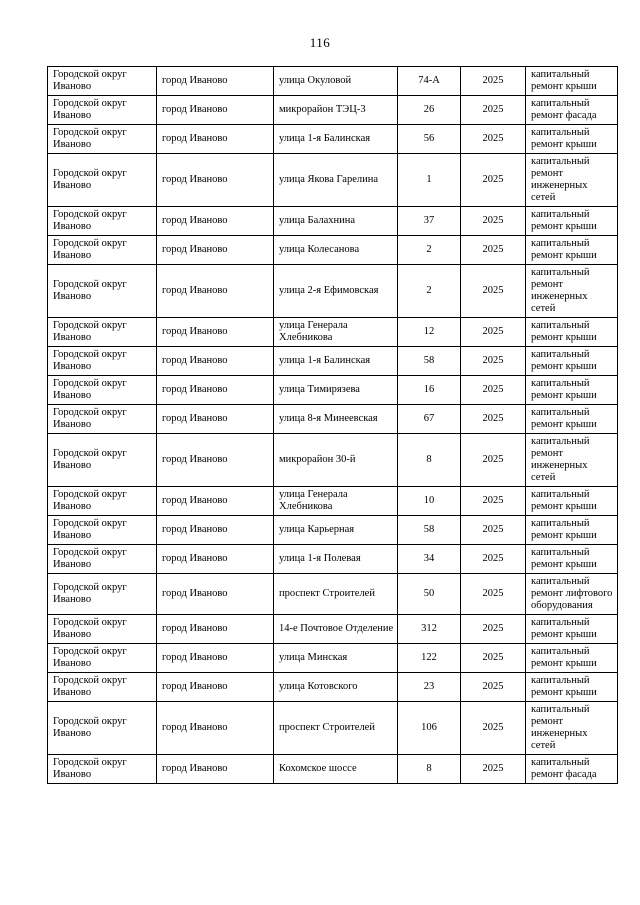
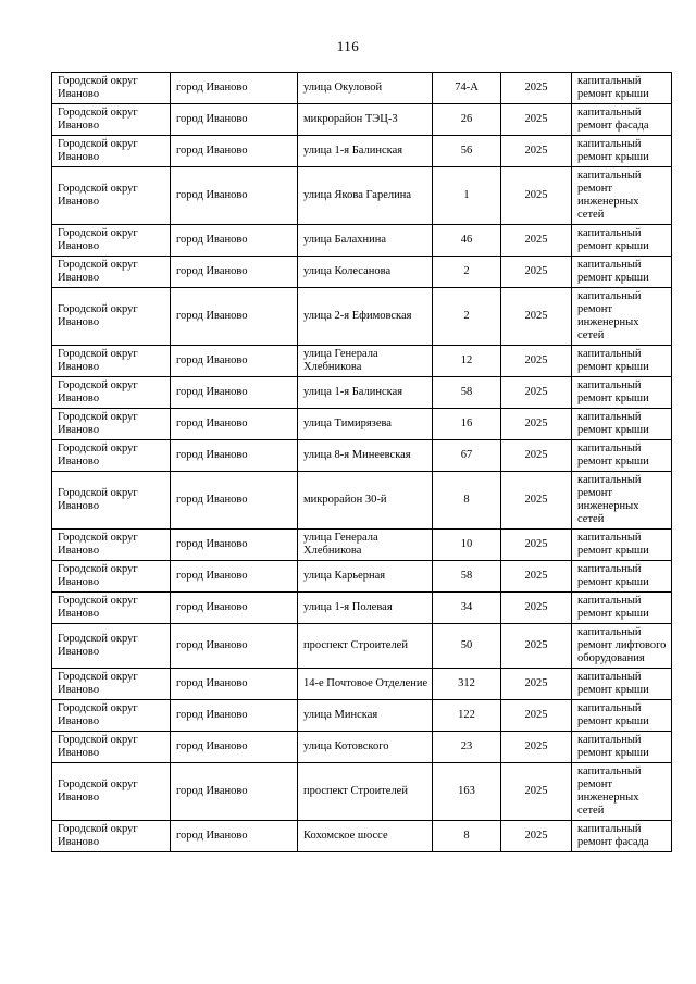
  116
  Городской округ Иваново	город Иваново	улица Окуловой	74-А	2025	капитальный ремонт крыши
  Городской округ Иваново	город Иваново	микрорайон ТЭЦ-3	26	2025	капитальный ремонт фасада
  Городской округ Иваново	город Иваново	улица 1-я Балинская	56	2025	капитальный ремонт крыши
  Городской округ Иваново	город Иваново	улица Якова Гарелина	1	2025	капитальный ремонт инженерных сетей
- Городской округ Иваново	город Иваново	улица Балахнина	37	2025	капитальный ремонт крыши
+ Городской округ Иваново	город Иваново	улица Балахнина	46	2025	капитальный ремонт крыши
  Городской округ Иваново	город Иваново	улица Колесанова	2	2025	капитальный ремонт крыши
  Городской округ Иваново	город Иваново	улица 2-я Ефимовская	2	2025	капитальный ремонт инженерных сетей
  Городской округ Иваново	город Иваново	улица Генерала Хлебникова	12	2025	капитальный ремонт крыши
  Городской округ Иваново	город Иваново	улица 1-я Балинская	58	2025	капитальный ремонт крыши
  Городской округ Иваново	город Иваново	улица Тимирязева	16	2025	капитальный ремонт крыши
  Городской округ Иваново	город Иваново	улица 8-я Минеевская	67	2025	капитальный ремонт крыши
  Городской округ Иваново	город Иваново	микрорайон 30-й	8	2025	капитальный ремонт инженерных сетей
  Городской округ Иваново	город Иваново	улица Генерала Хлебникова	10	2025	капитальный ремонт крыши
  Городской округ Иваново	город Иваново	улица Карьерная	58	2025	капитальный ремонт крыши
  Городской округ Иваново	город Иваново	улица 1-я Полевая	34	2025	капитальный ремонт крыши
  Городской округ Иваново	город Иваново	проспект Строителей	50	2025	капитальный ремонт лифтового оборудования
  Городской округ Иваново	город Иваново	14-е Почтовое Отделение	312	2025	капитальный ремонт крыши
  Городской округ Иваново	город Иваново	улица Минская	122	2025	капитальный ремонт крыши
  Городской округ Иваново	город Иваново	улица Котовского	23	2025	капитальный ремонт крыши
- Городской округ Иваново	город Иваново	проспект Строителей	106	2025	капитальный ремонт инженерных сетей
+ Городской округ Иваново	город Иваново	проспект Строителей	163	2025	капитальный ремонт инженерных сетей
  Городской округ Иваново	город Иваново	Кохомское шоссе	8	2025	капитальный ремонт фасада
